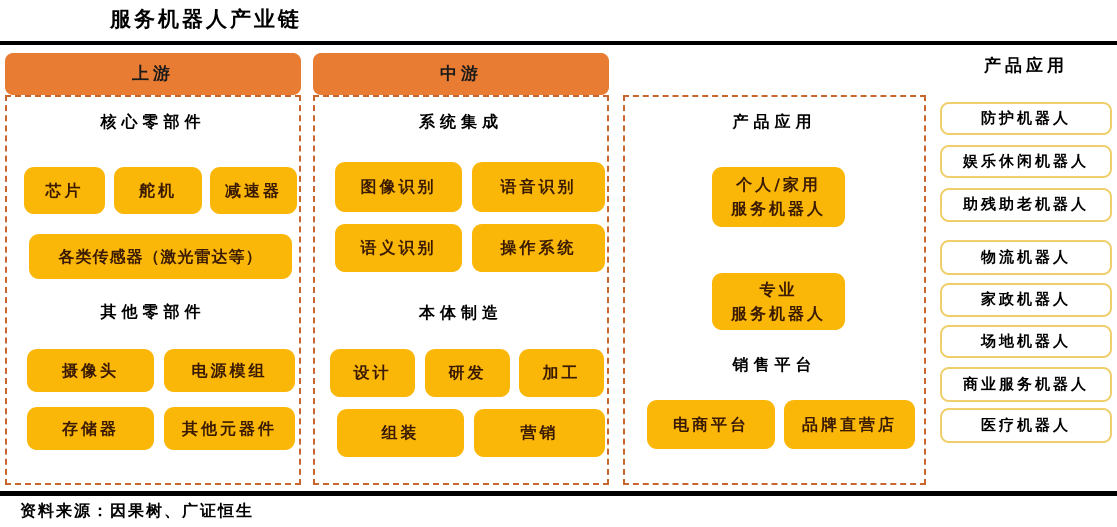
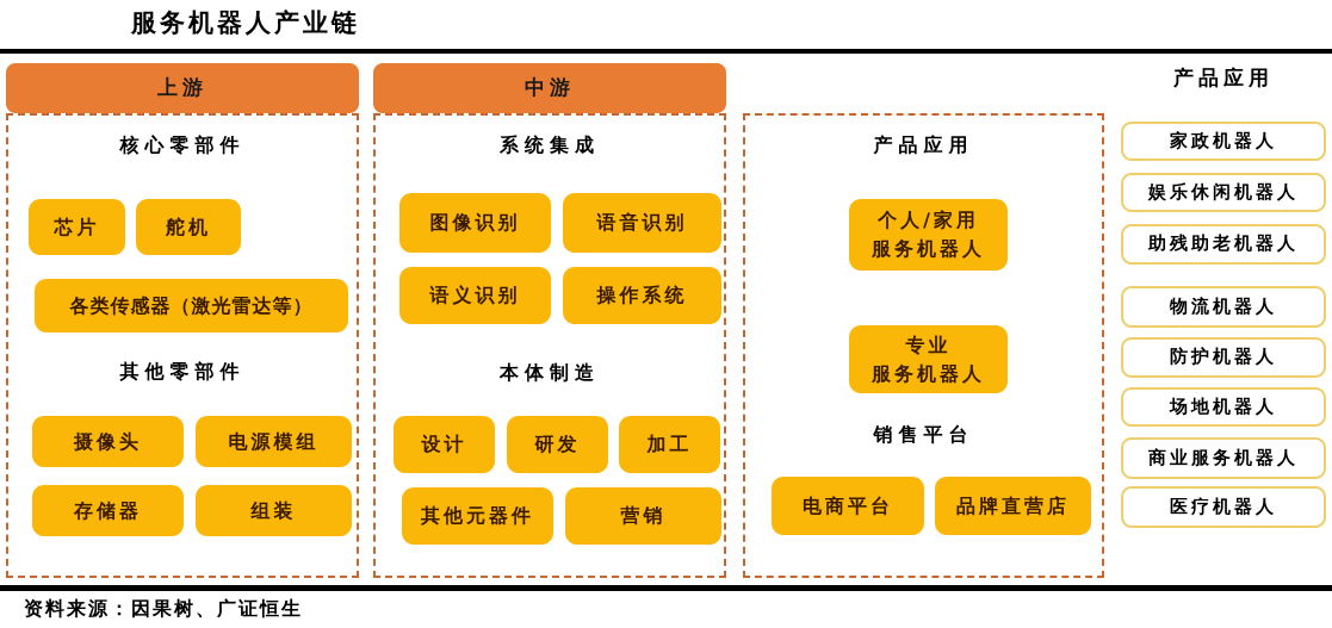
  服务机器人产业链
  上游
  核心零部件
  芯片
  舵机
- 减速器
  各类传感器（激光雷达等）
  其他零部件
  摄像头
  电源模组
  存储器
- 其他元器件
+ 组装
  中游
  系统集成
  图像识别
  语音识别
  语义识别
  操作系统
  本体制造
  设计
  研发
  加工
- 组装
+ 其他元器件
  营销
  产品应用
  个人/家用
  服务机器人
  专业
  服务机器人
  销售平台
  电商平台
  品牌直营店
  产品应用
- 防护机器人
+ 家政机器人
  娱乐休闲机器人
  助残助老机器人
  物流机器人
- 家政机器人
+ 防护机器人
  场地机器人
  商业服务机器人
  医疗机器人
  资料来源：因果树、广证恒生
